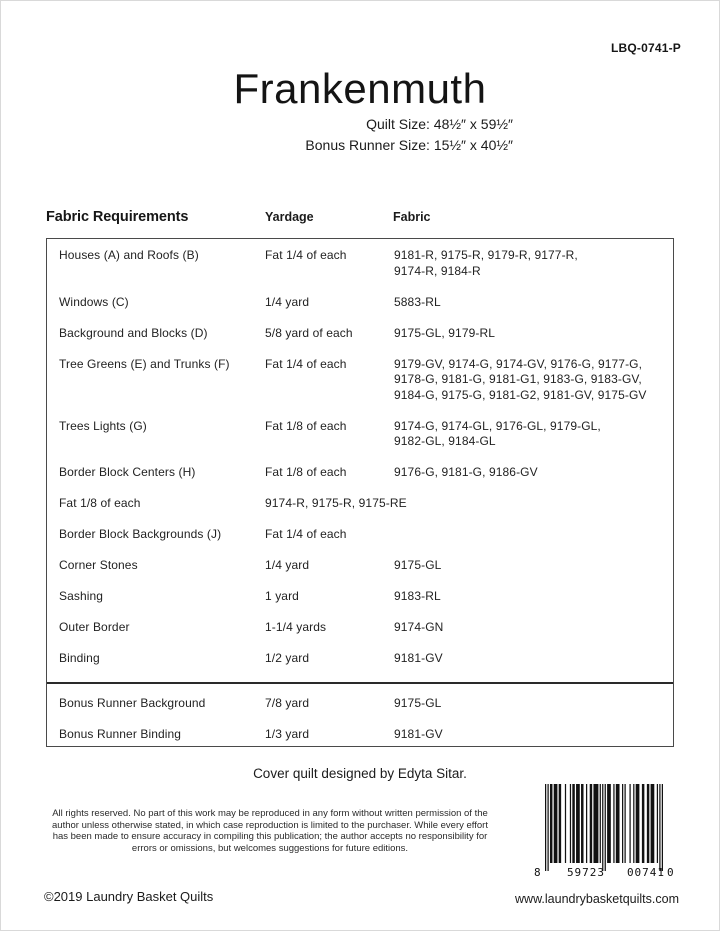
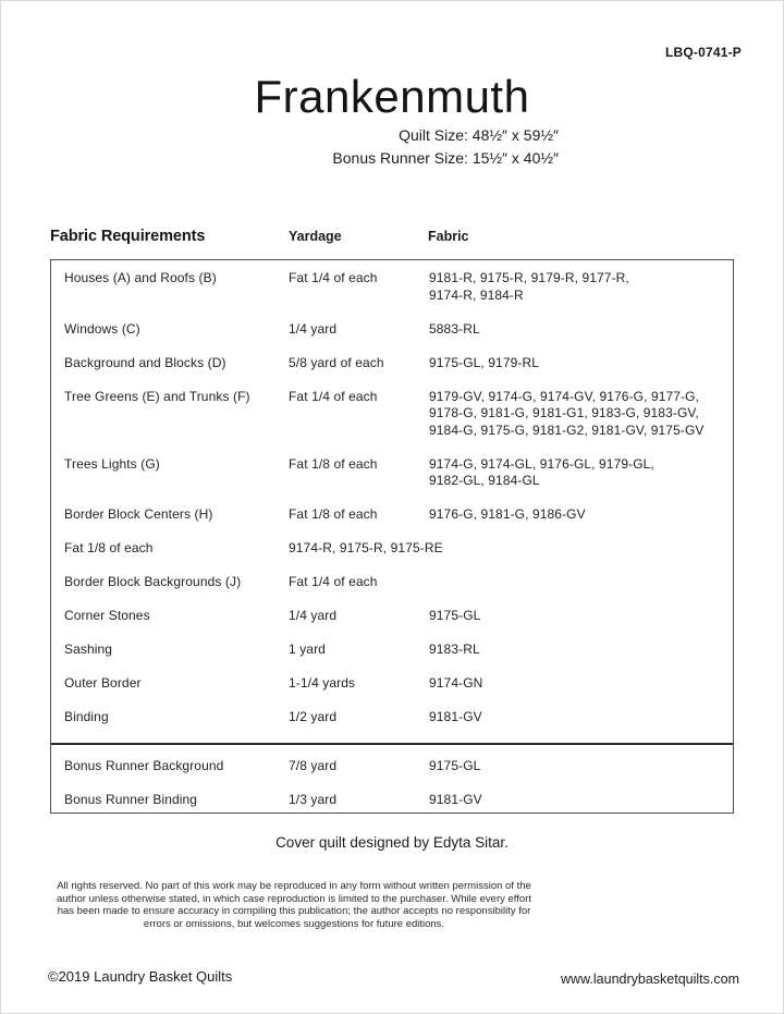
  LBQ-0741-P
  Frankenmuth
  Quilt Size: 48½″ x 59½″
  Bonus Runner Size: 15½″ x 40½″
  Fabric Requirements
  Yardage
  Fabric
  Houses (A) and Roofs (B)
  Fat 1/4 of each
  9181-R, 9175-R, 9179-R, 9177-R,
  9174-R, 9184-R
  Windows (C)
  1/4 yard
  5883-RL
  Background and Blocks (D)
  5/8 yard of each
  9175-GL, 9179-RL
  Tree Greens (E) and Trunks (F)
  Fat 1/4 of each
  9179-GV, 9174-G, 9174-GV, 9176-G, 9177-G,
  9178-G, 9181-G, 9181-G1, 9183-G, 9183-GV,
  9184-G, 9175-G, 9181-G2, 9181-GV, 9175-GV
  Trees Lights (G)
  Fat 1/8 of each
  9174-G, 9174-GL, 9176-GL, 9179-GL,
  9182-GL, 9184-GL
  Border Block Centers (H)
  Fat 1/8 of each
  9176-G, 9181-G, 9186-GV
  Fat 1/8 of each
  9174-R, 9175-R, 9175-RE
  Border Block Backgrounds (J)
  Fat 1/4 of each
  Corner Stones
  1/4 yard
  9175-GL
  Sashing
  1 yard
  9183-RL
  Outer Border
  1-1/4 yards
  9174-GN
  Binding
  1/2 yard
  9181-GV
  Bonus Runner Background
  7/8 yard
  9175-GL
  Bonus Runner Binding
  1/3 yard
  9181-GV
  Cover quilt designed by Edyta Sitar.
  All rights reserved. No part of this work may be reproduced in any form without written permission of the
  author unless otherwise stated, in which case reproduction is limited to the purchaser. While every effort
  has been made to ensure accuracy in compiling this publication; the author accepts no responsibility for
  errors or omissions, but welcomes suggestions for future editions.
  ©2019 Laundry Basket Quilts
- 8
- 59723
- 00741
- 0
  www.laundrybasketquilts.com
